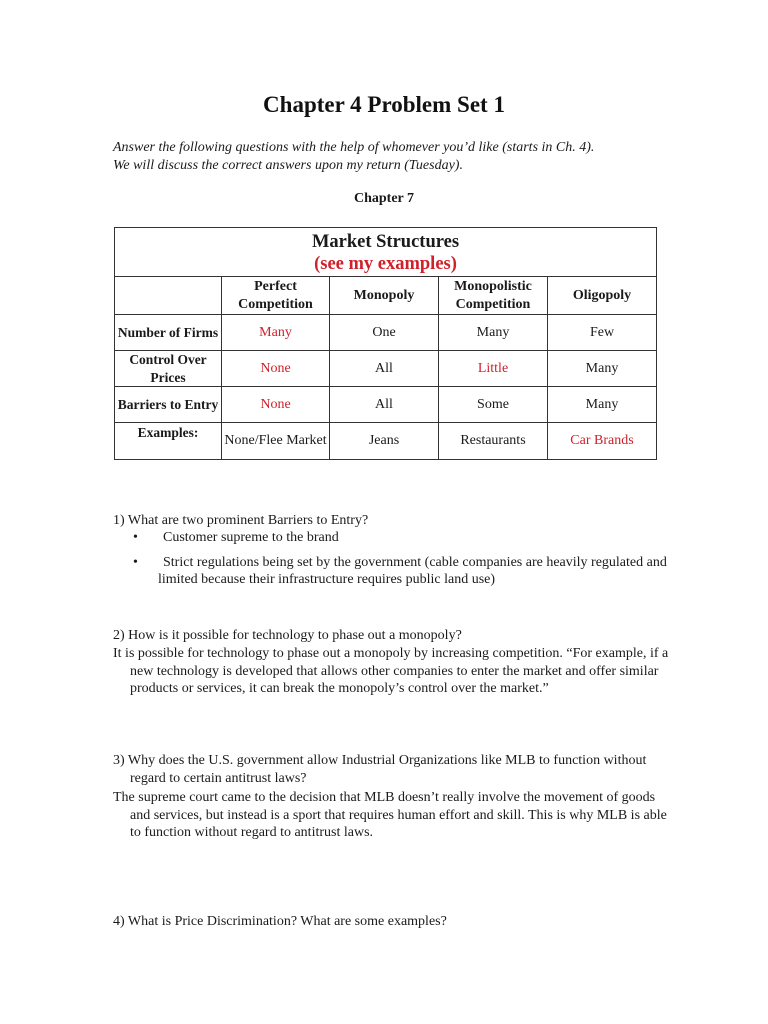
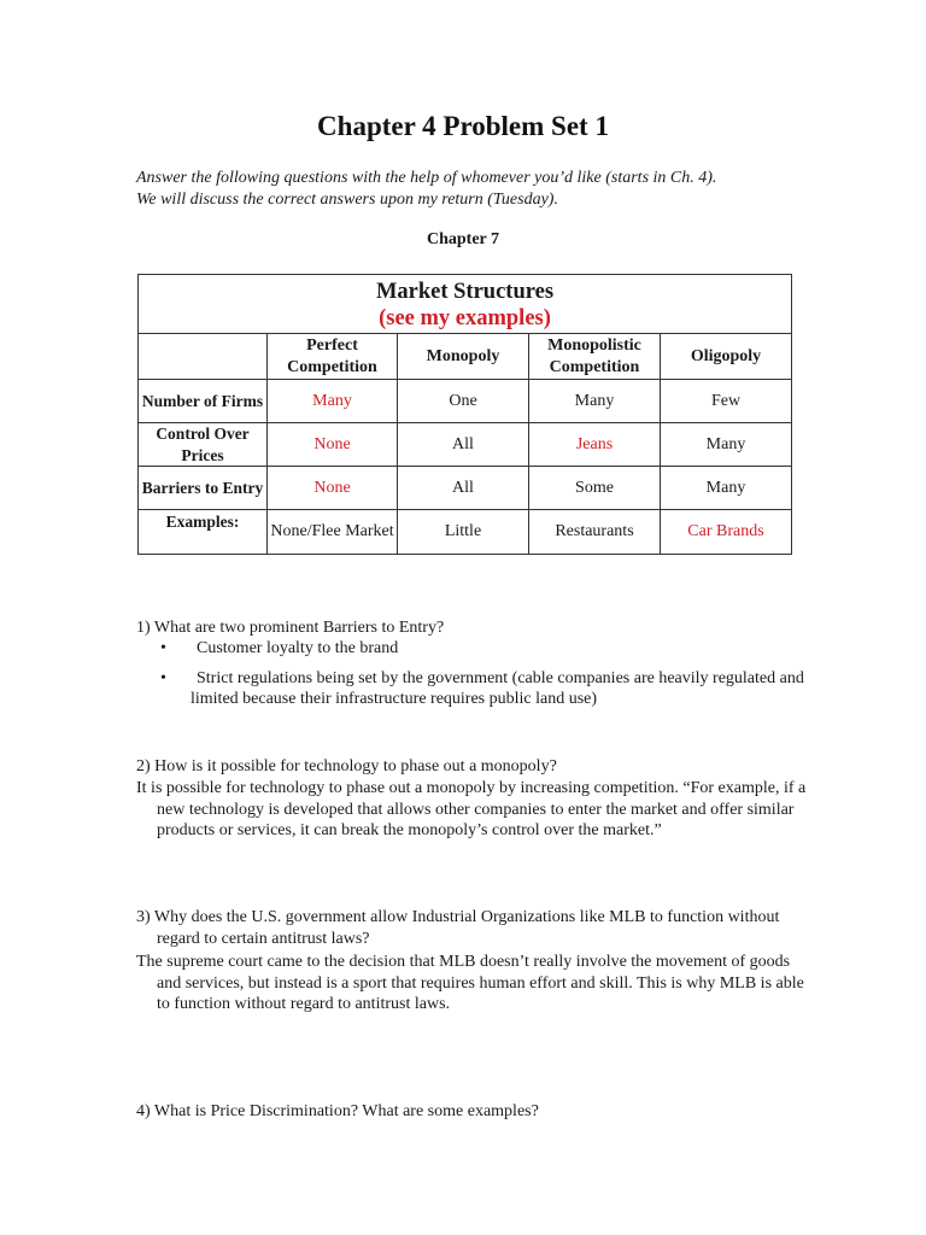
  Chapter 4 Problem Set 1
  Answer the following questions with the help of whomever you’d like (starts in Ch. 4).
  We will discuss the correct answers upon my return (Tuesday).
  Chapter 7
  Market Structures (see my examples)
  	Perfect Competition	Monopoly	Monopolistic Competition	Oligopoly
  Number of Firms	Many	One	Many	Few
- Control Over Prices	None	All	Little	Many
+ Control Over Prices	None	All	Jeans	Many
  Barriers to Entry	None	All	Some	Many
- Examples:	None/Flee Market	Jeans	Restaurants	Car Brands
+ Examples:	None/Flee Market	Little	Restaurants	Car Brands
  1) What are two prominent Barriers to Entry?
  •
- Customer supreme to the brand
+ Customer loyalty to the brand
  •
  Strict regulations being set by the government (cable companies are heavily regulated and limited because their infrastructure requires public land use)
  2) How is it possible for technology to phase out a monopoly?
  It is possible for technology to phase out a monopoly by increasing competition. “For example, if a new technology is developed that allows other companies to enter the market and offer similar products or services, it can break the monopoly’s control over the market.”
  3) Why does the U.S. government allow Industrial Organizations like MLB to function without regard to certain antitrust laws?
  The supreme court came to the decision that MLB doesn’t really involve the movement of goods and services, but instead is a sport that requires human effort and skill. This is why MLB is able to function without regard to antitrust laws.
  4) What is Price Discrimination? What are some examples?
